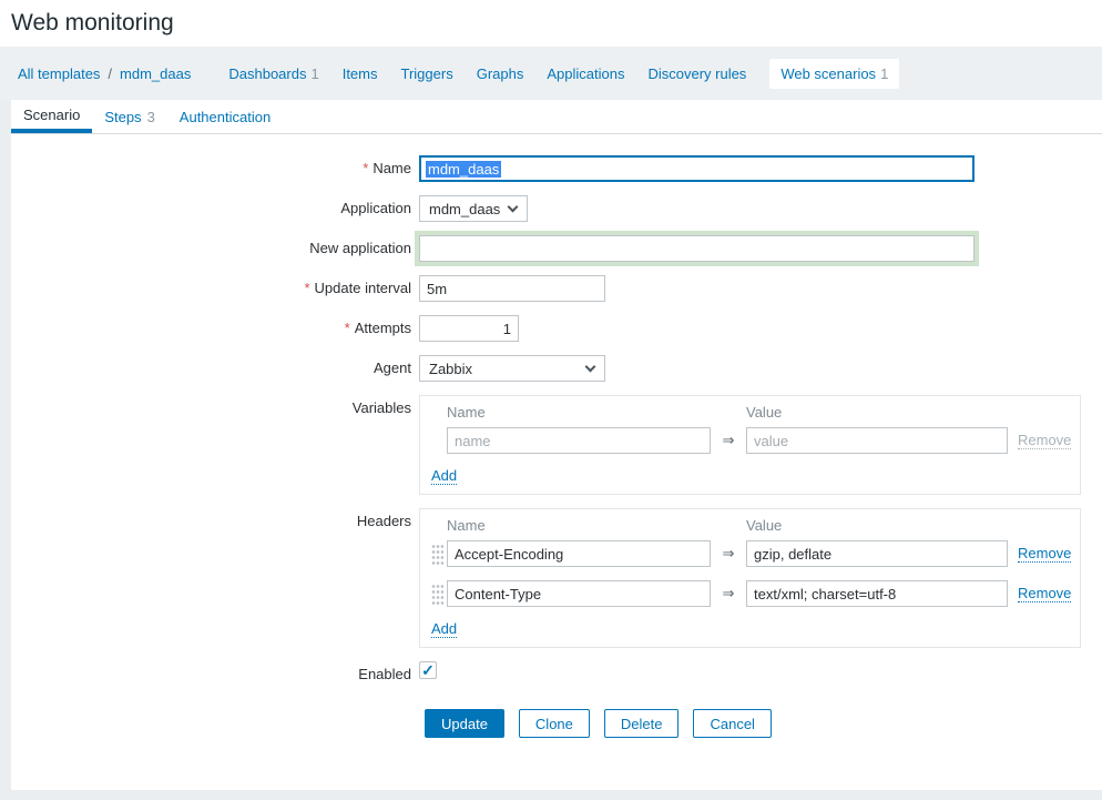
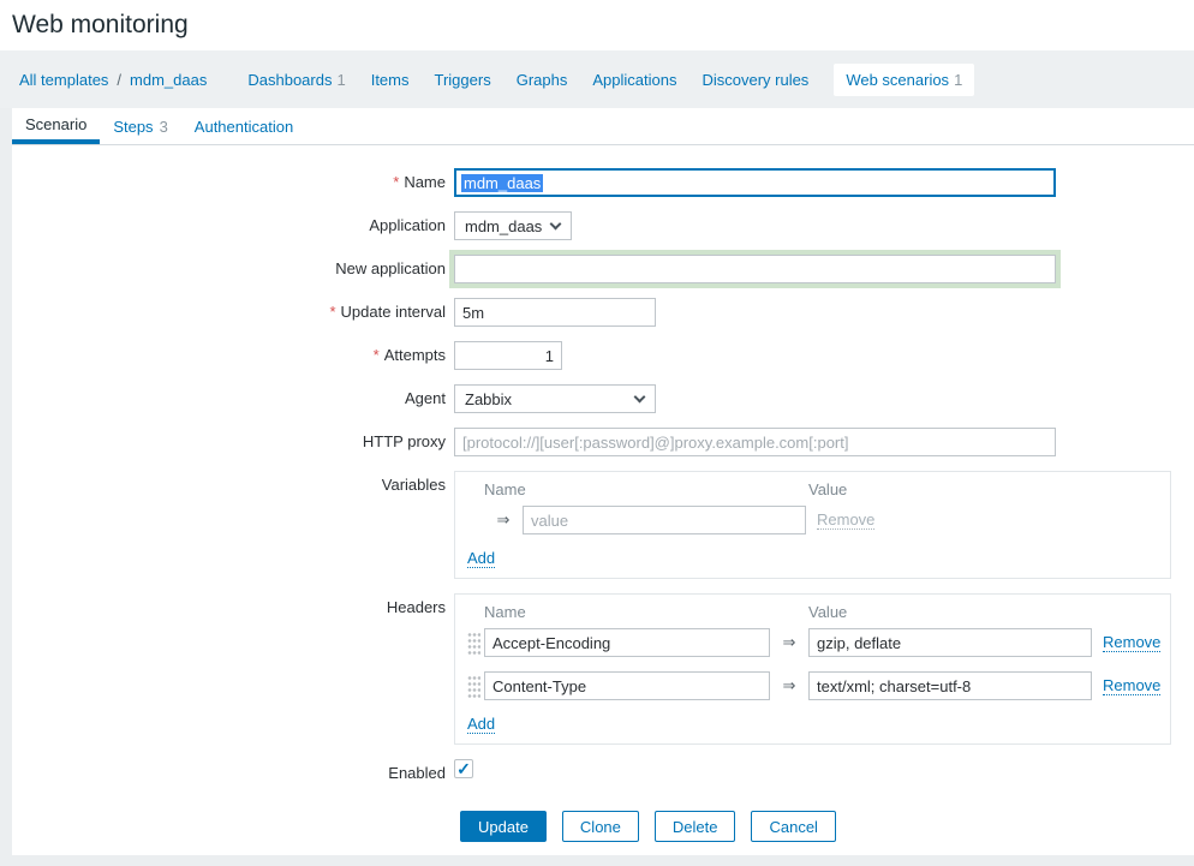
  Web monitoring
  All templates
  /
  mdm_daas
  Dashboards 1
  Items
  Triggers
  Graphs
  Applications
  Discovery rules
  Web scenarios 1
  Scenario
  Steps
  3
  Authentication
  * Name
  mdm_daas
  Application
  mdm_daas
  New application
  * Update interval
  5m
  * Attempts
  1
  Agent
  Zabbix
+ HTTP proxy
+ [protocol://][user[:password]@]proxy.example.com[:port]
  Variables
  Name
  Value
- name
  ⇒
  value
  Remove
  Add
  Headers
  Name
  Value
  Accept-Encoding
  ⇒
  gzip, deflate
  Remove
  Content-Type
  ⇒
  text/xml; charset=utf-8
  Remove
  Add
  Enabled
  ✓
  Update
  Clone
  Delete
  Cancel
